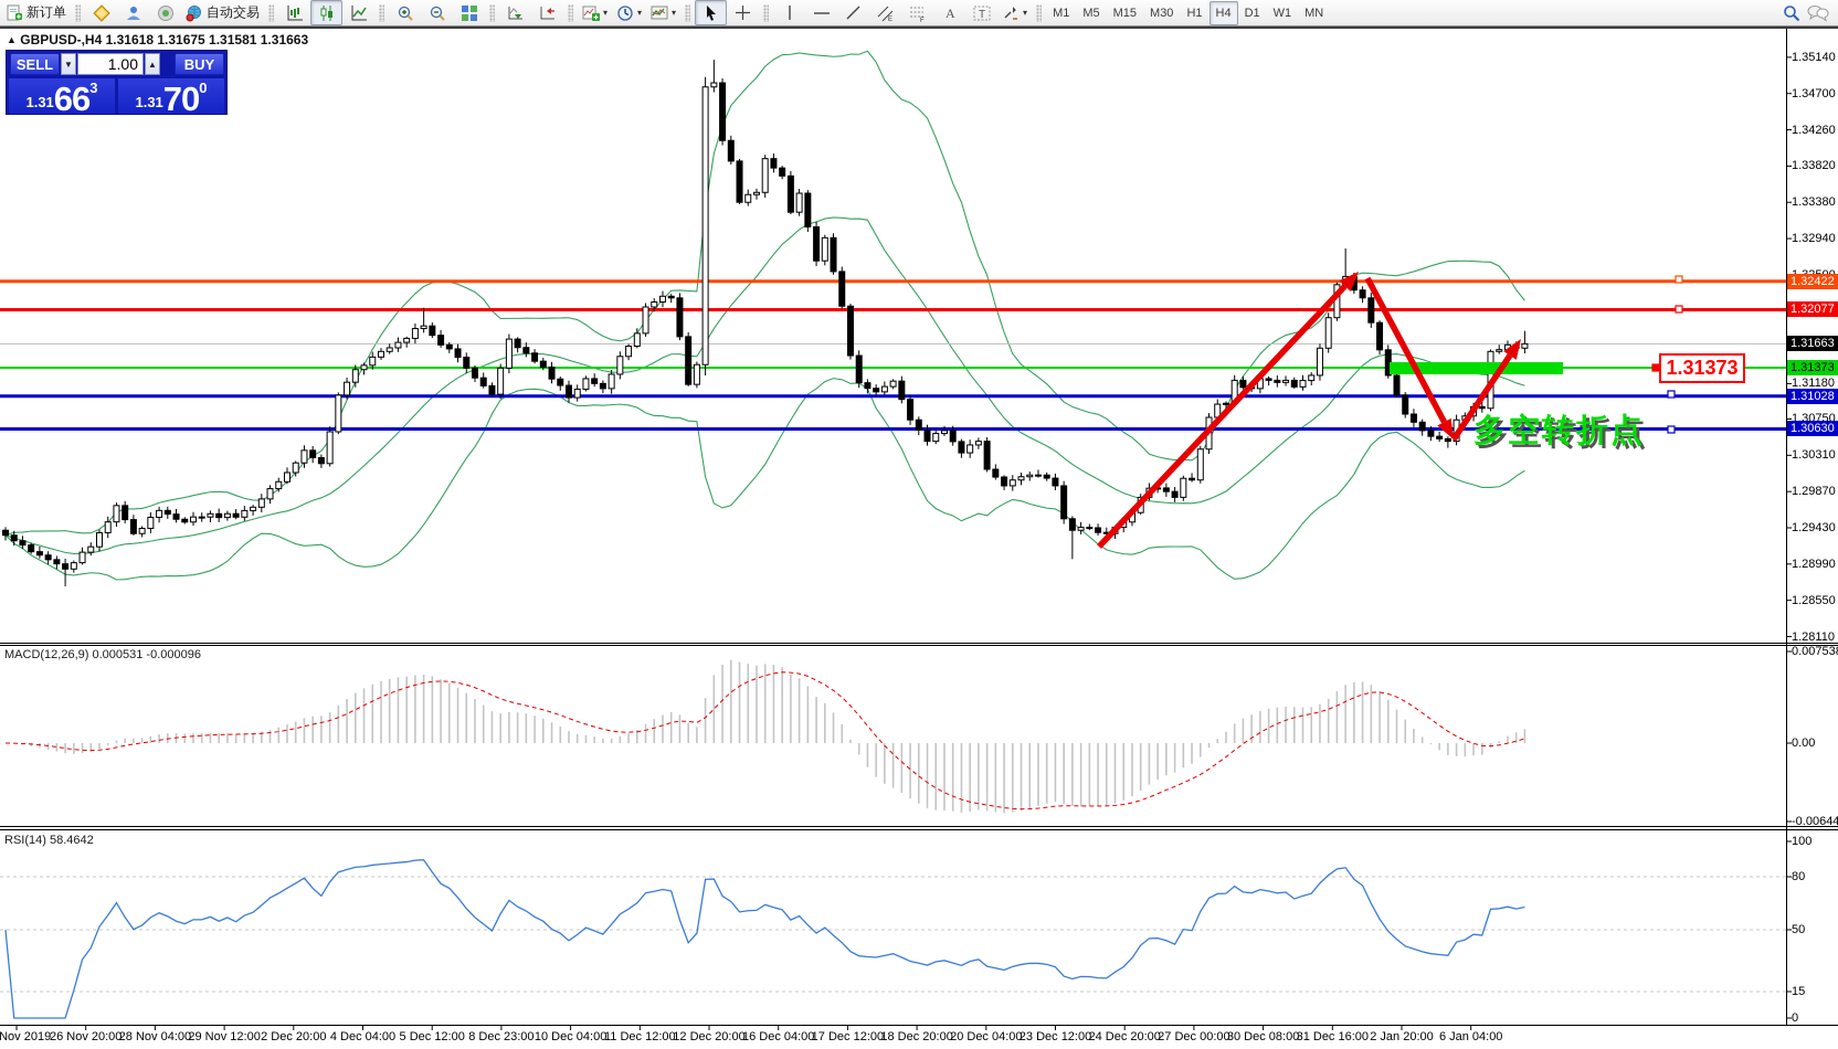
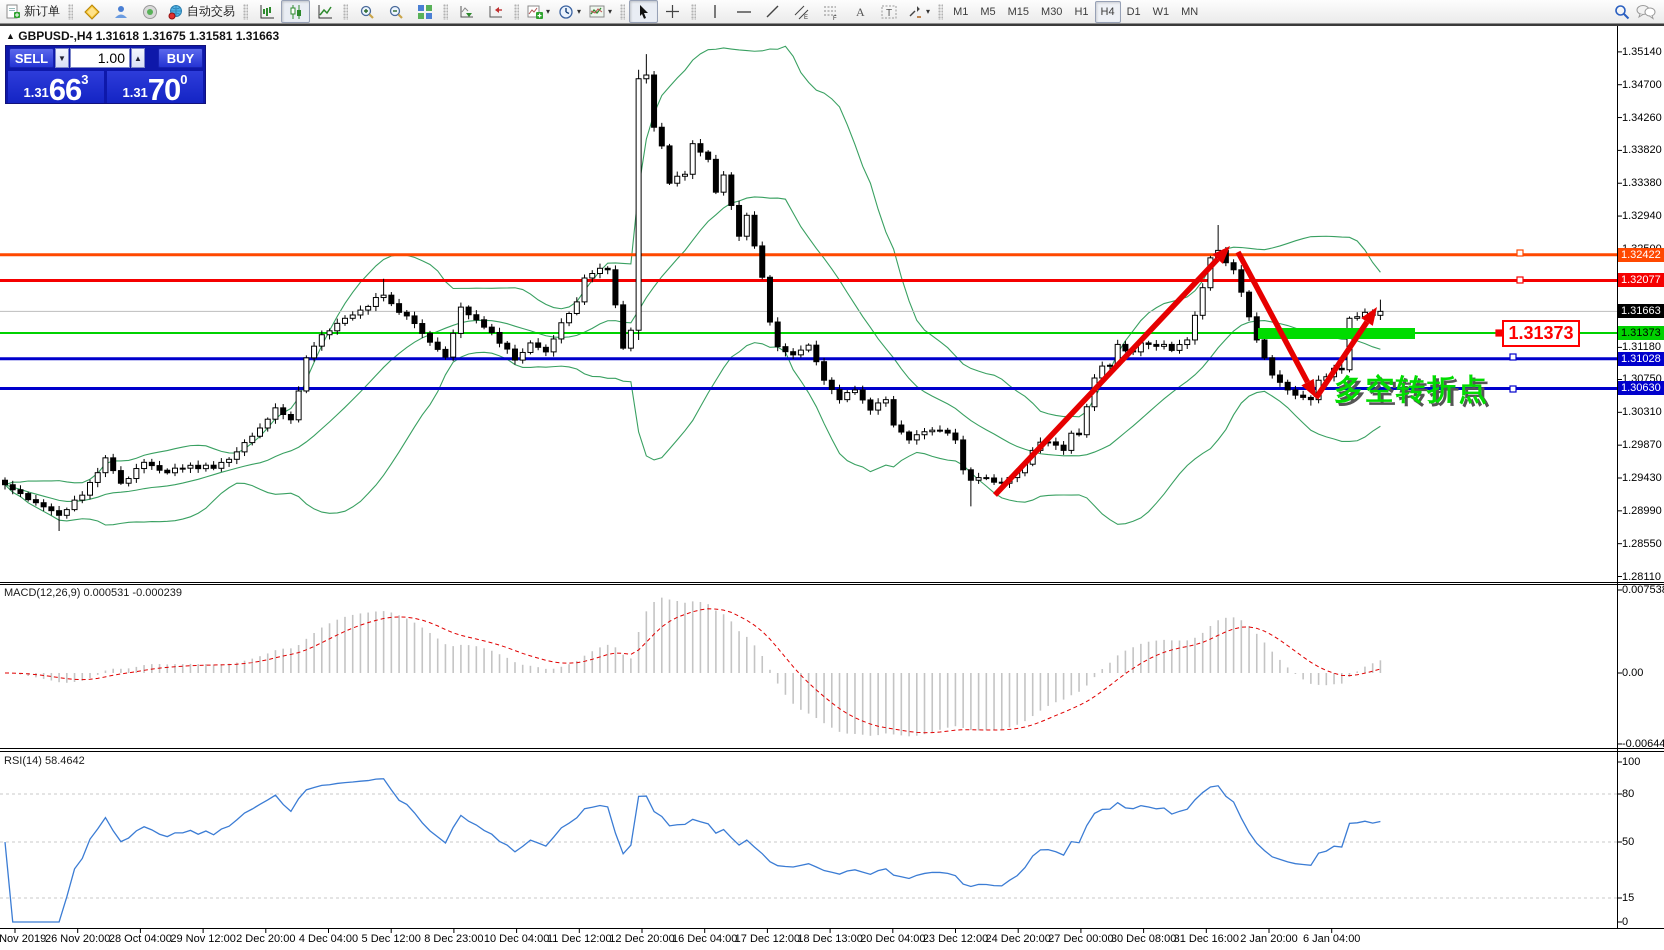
  新订单
  自动交易
  ▾
  ▾
  ▾
  A
  T
  ▾
  M1
  M5
  M15
  M30
  H1
  H4
  D1
  W1
  MN
  ▲ GBPUSD-,H4 1.31618 1.31675 1.31581 1.31663
  SELL
  ▼
  1.00
  ▲
  BUY
  1.31
  66
  3
  1.31
  70
  0
- MACD(12,26,9) 0.000531 -0.000096
+ MACD(12,26,9) 0.000531 -0.000239
  RSI(14) 58.4642
  1.31373
  多空转折点
  1.35140
  1.34700
  1.34260
  1.33820
  1.33380
  1.32940
  1.31180
  1.30750
  1.30310
  1.29870
  1.29430
  1.28990
  1.28550
  1.28110
  1.32422
  1.32077
  1.31663
  1.31373
  1.31028
  1.30630
  0.00753
  0.00
  -0.00644
  100
  80
  50
  15
  0
  Nov 2019
  26 Nov 20:00
- 28 Nov 04:00
+ 28 Oct 04:00
  29 Nov 12:00
  2 Dec 20:00
  4 Dec 04:00
  5 Dec 12:00
  8 Dec 23:00
  10 Dec 04:00
  11 Dec 12:00
  12 Dec 20:00
  16 Dec 04:00
  17 Dec 12:00
- 18 Dec 20:00
+ 18 Dec 13:00
  20 Dec 04:00
  23 Dec 12:00
  24 Dec 20:00
  27 Dec 00:00
  30 Dec 08:00
  31 Dec 16:00
  2 Jan 20:00
  6 Jan 04:00
